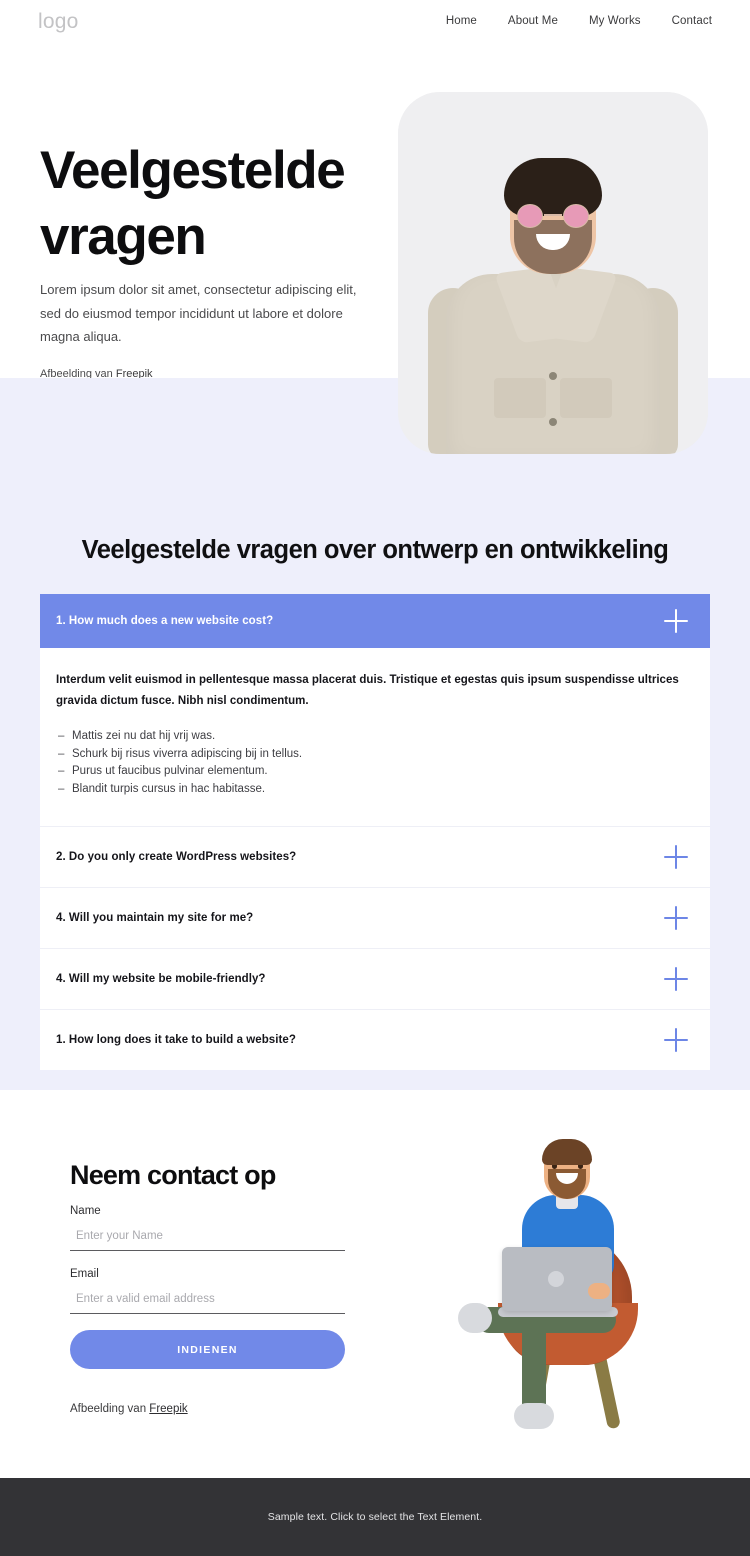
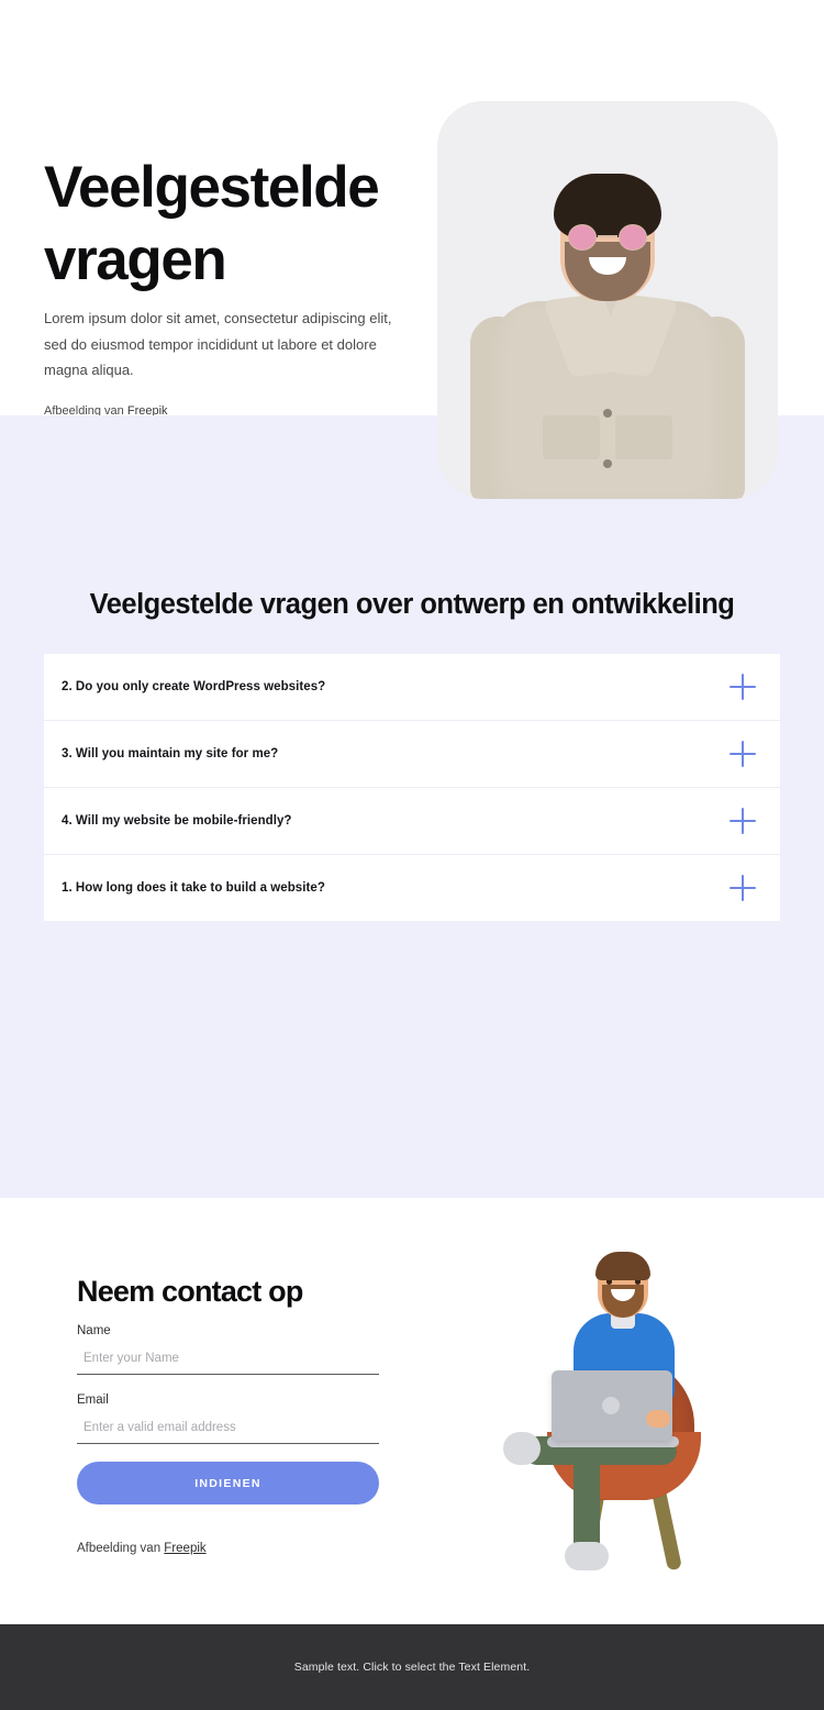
- logo
- Home
- About Me
- My Works
- Contact
  Veelgestelde vragen
  Lorem ipsum dolor sit amet, consectetur adipiscing elit, sed do eiusmod tempor incididunt ut labore et dolore magna aliqua.
  Afbeelding van Freepik
  Veelgestelde vragen over ontwerp en ontwikkeling
- 1. How much does a new website cost?
- Interdum velit euismod in pellentesque massa placerat duis. Tristique et egestas quis ipsum suspendisse ultrices gravida dictum fusce. Nibh nisl condimentum.
- Mattis zei nu dat hij vrij was.
- Schurk bij risus viverra adipiscing bij in tellus.
- Purus ut faucibus pulvinar elementum.
- Blandit turpis cursus in hac habitasse.
  2. Do you only create WordPress websites?
- 4. Will you maintain my site for me?
+ 3. Will you maintain my site for me?
  4. Will my website be mobile-friendly?
  1. How long does it take to build a website?
  Neem contact op
  Name
  Enter your Name
  Email
  Enter a valid email address
  INDIENEN
  Afbeelding van Freepik
  Sample text. Click to select the Text Element.
